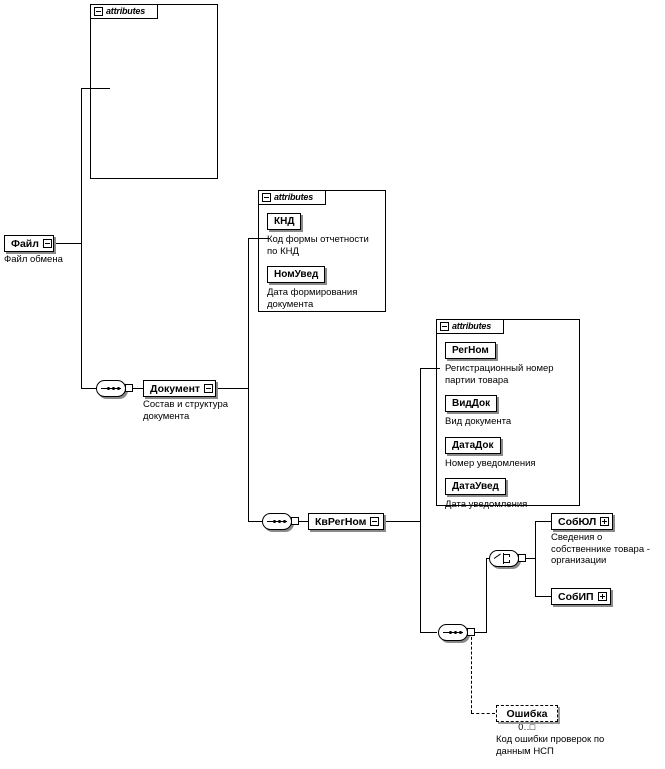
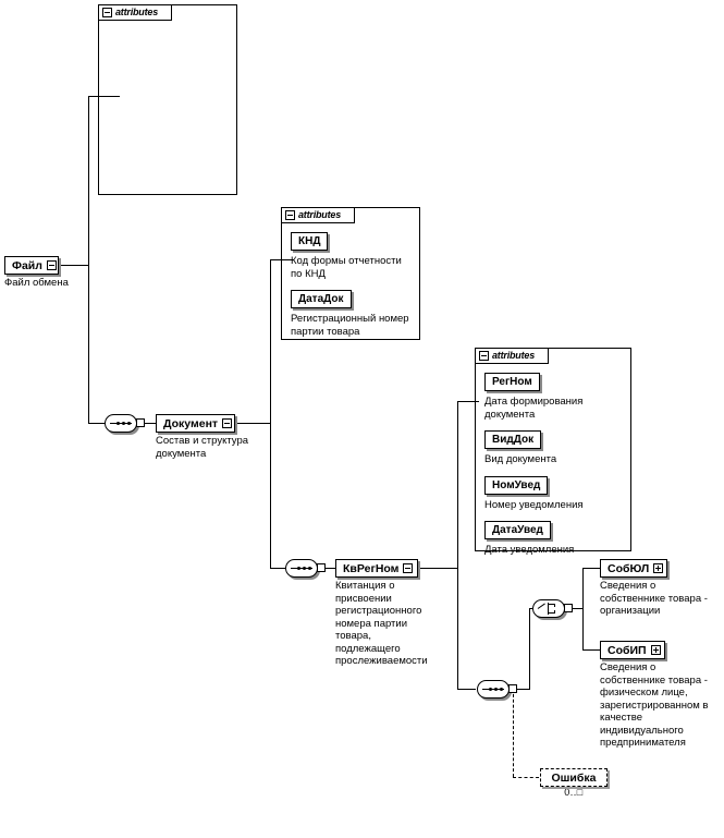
  attributes
  attributes
  КНД
  Код формы отчетности по КНД
- НомУвед
+ ДатаДок
- Дата формирования документа
+ Регистрационный номер партии товара
  attributes
  РегНом
- Регистрационный номер партии товара
+ Дата формирования документа
  ВидДок
  Вид документа
- ДатаДок
+ НомУвед
  Номер уведомления
  ДатаУвед
  Дата уведомления
  Файл
  Файл обмена
  Документ
  Состав и структура документа
  КвРегНом
+ Квитанция о присвоении регистрационного номера партии товара, подлежащего прослеживаемости
  СобЮЛ
  Сведения о собственнике товара - организации
  СобИП
+ Сведения о собственнике товара - физическом лице, зарегистрированном в качестве индивидуального предпринимателя
  Ошибка
  0..□
- Код ошибки проверок по данным НСП
